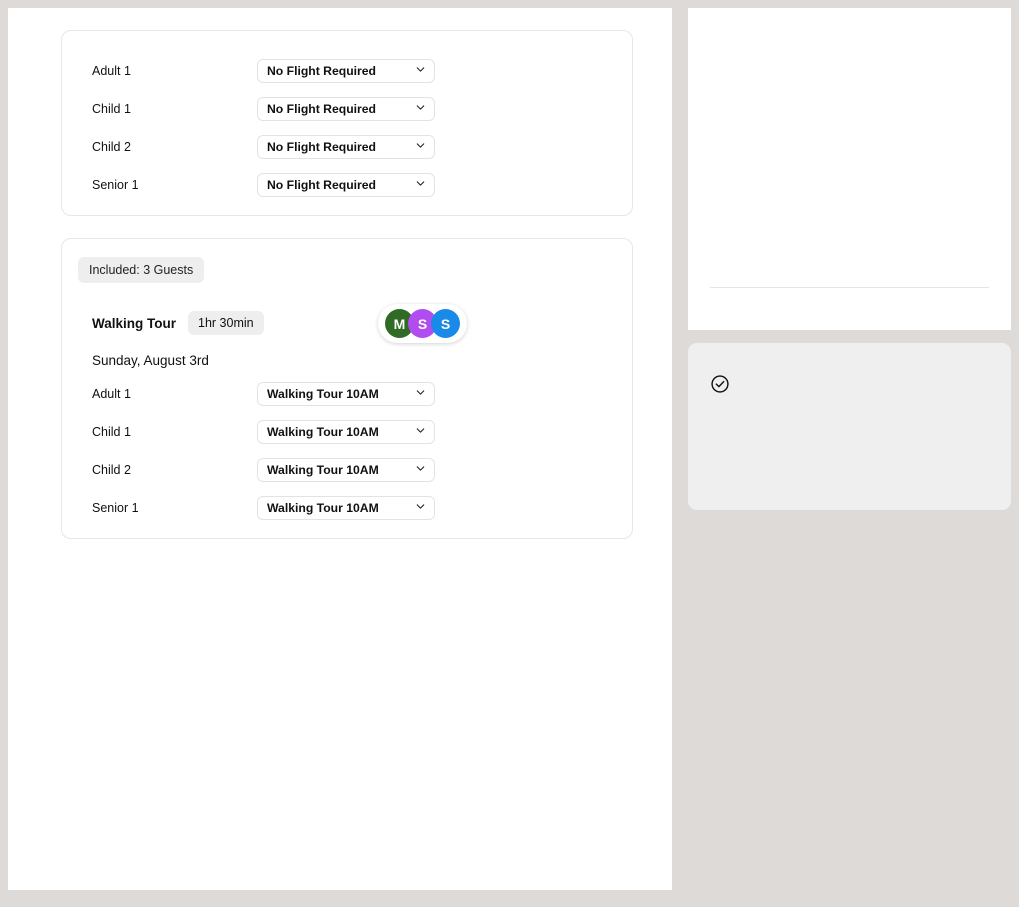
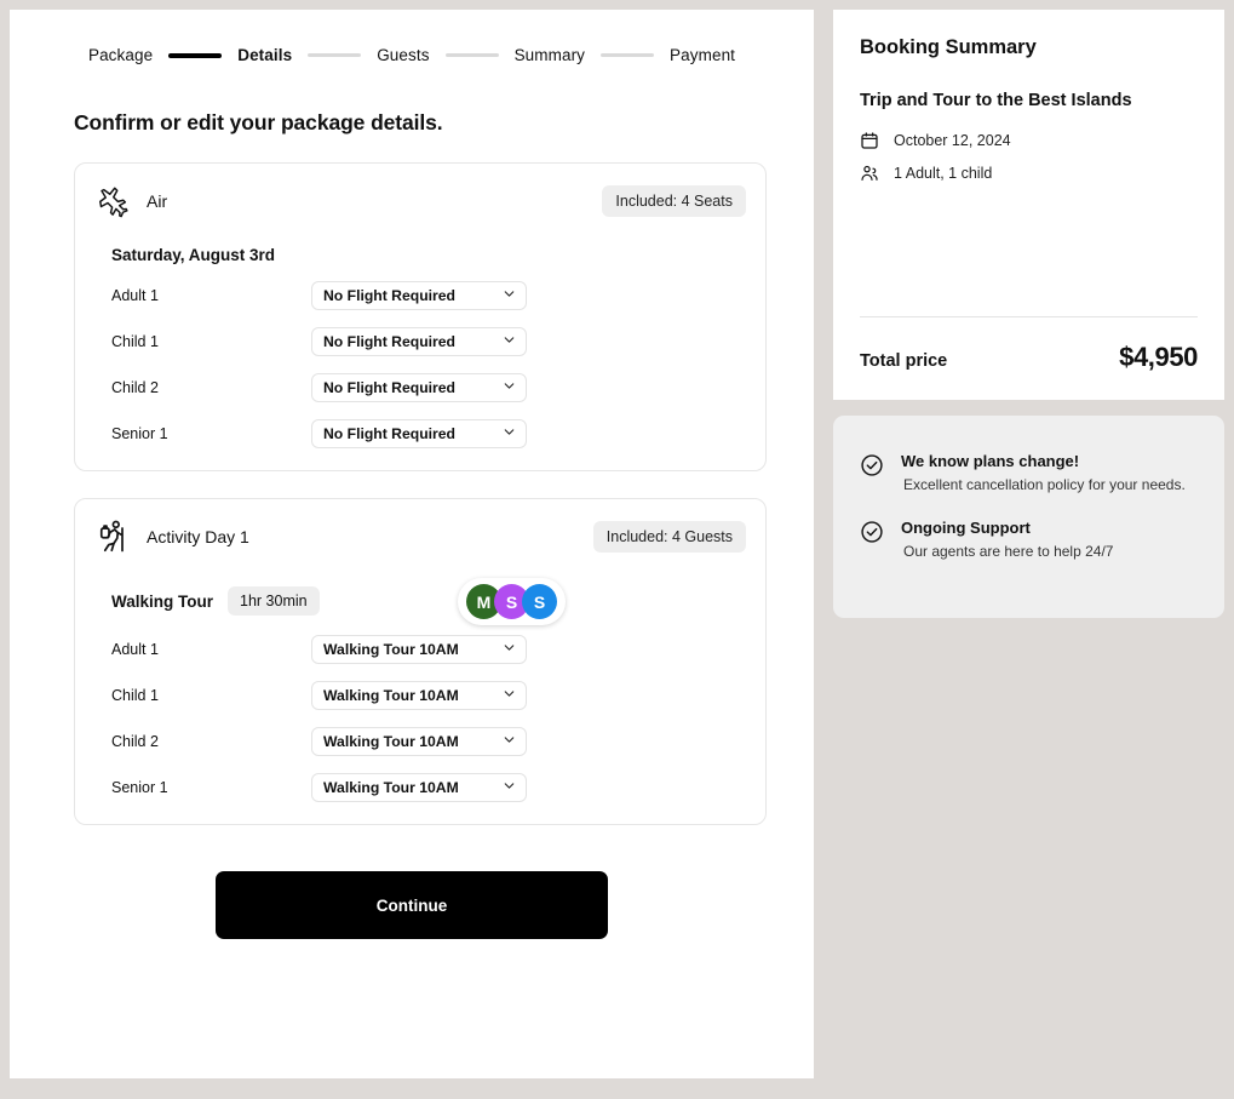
+ Package
+ Details
+ Guests
+ Summary
+ Payment
+ Confirm or edit your package details.
+ Air
+ Included: 4 Seats
+ Saturday, August 3rd
  Adult 1
  No Flight Required
  Child 1
  No Flight Required
  Child 2
  No Flight Required
  Senior 1
  No Flight Required
+ Activity Day 1
- Included: 3 Guests
+ Included: 4 Guests
  Walking Tour
  1hr 30min
  M
  S
  S
- Sunday, August 3rd
  Adult 1
  Walking Tour 10AM
  Child 1
  Walking Tour 10AM
  Child 2
  Walking Tour 10AM
  Senior 1
  Walking Tour 10AM
+ Continue
+ Booking Summary
+ Trip and Tour to the Best Islands
+ October 12, 2024
+ 1 Adult, 1 child
+ Total price
+ $4,950
+ We know plans change!
+ Excellent cancellation policy for your needs.
+ Ongoing Support
+ Our agents are here to help 24/7
